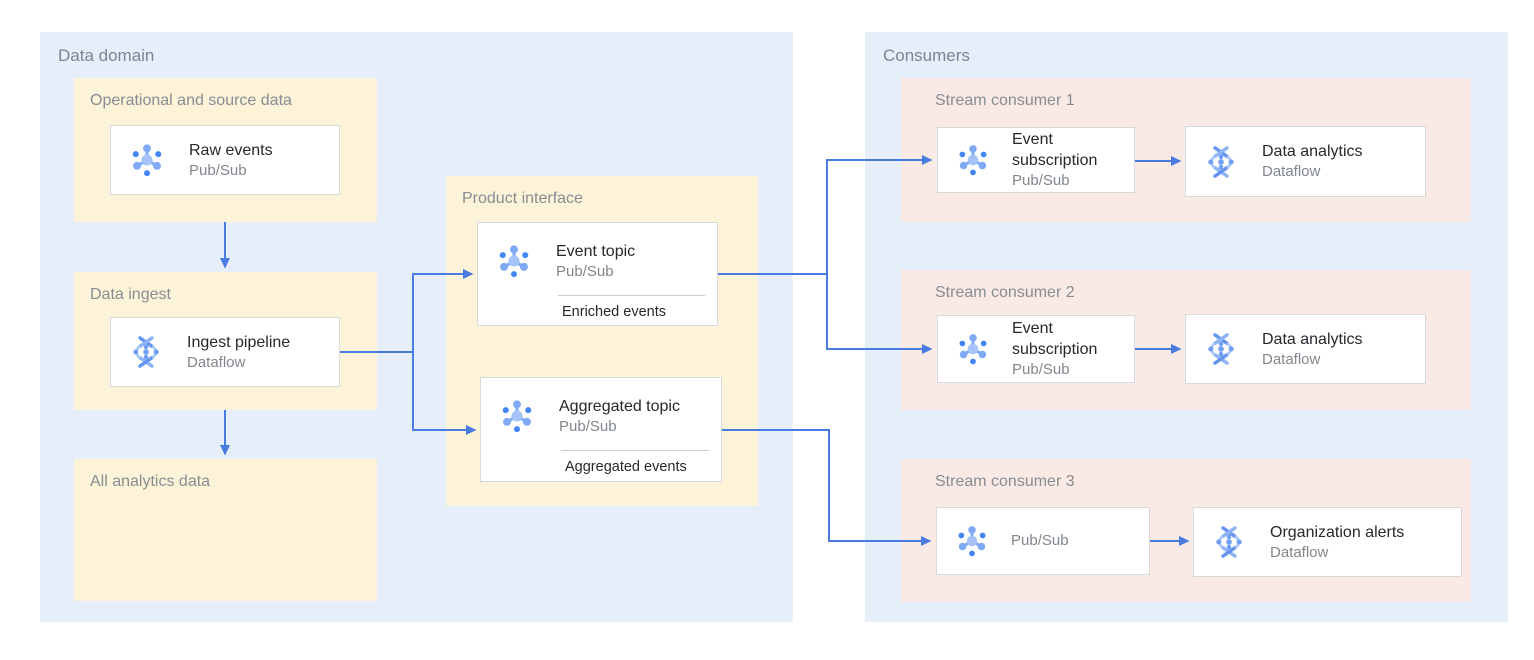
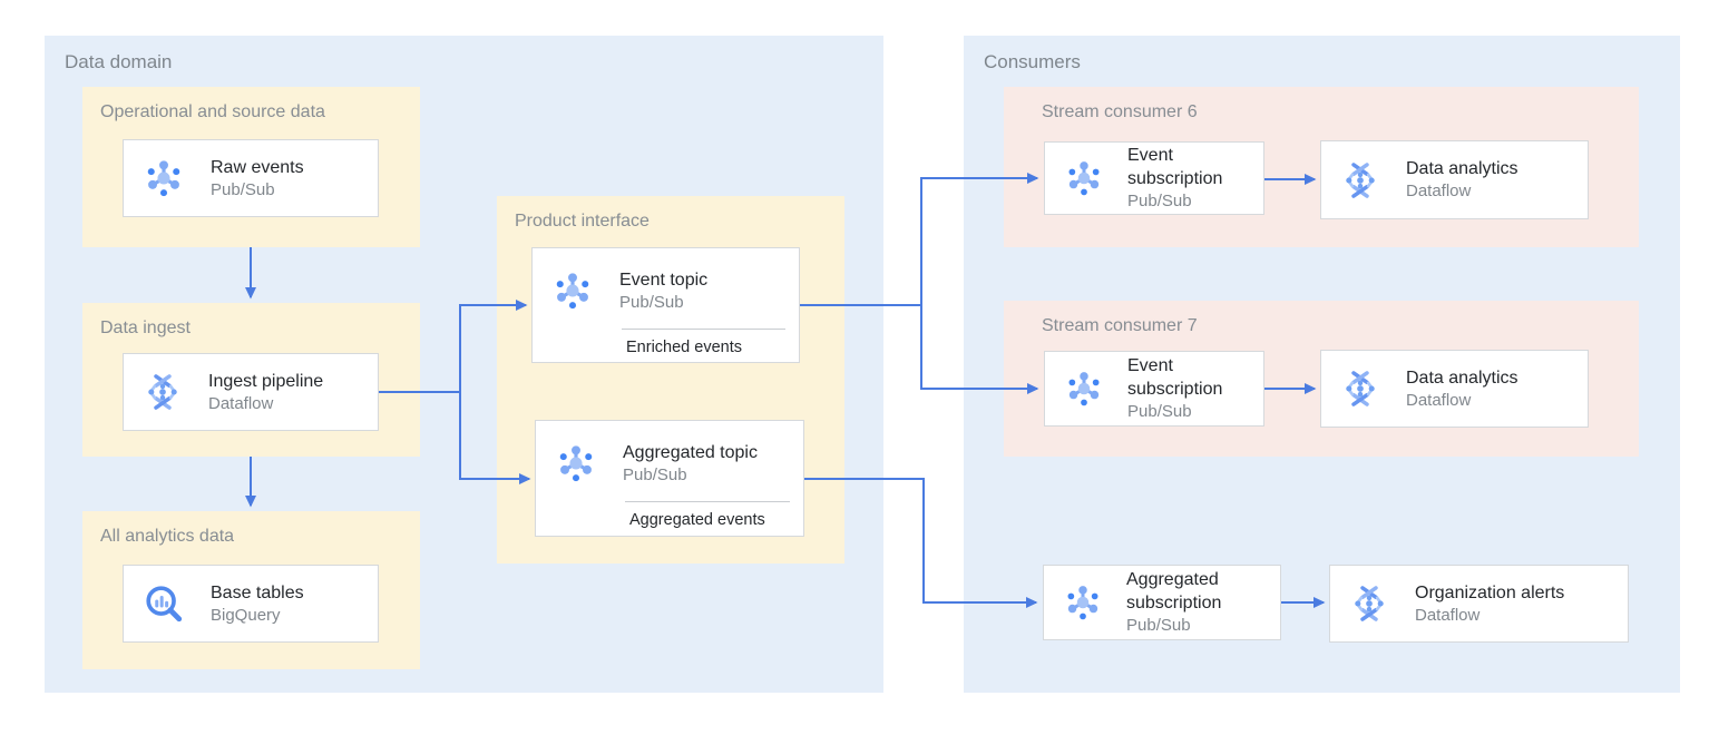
  Data domain
  Consumers
  Operational and source data
  Data ingest
  All analytics data
  Product interface
- Stream consumer 1
+ Stream consumer 6
- Stream consumer 2
+ Stream consumer 7
- Stream consumer 3
  Raw events
  Pub/Sub
  Ingest pipeline
  Dataflow
+ Base tables
+ BigQuery
  Event topic
  Pub/Sub
  Enriched events
  Aggregated topic
  Pub/Sub
  Aggregated events
  Event subscription
  Pub/Sub
  Data analytics
  Dataflow
  Event subscription
  Pub/Sub
  Data analytics
  Dataflow
+ Aggregated subscription
  Pub/Sub
  Organization alerts
  Dataflow
